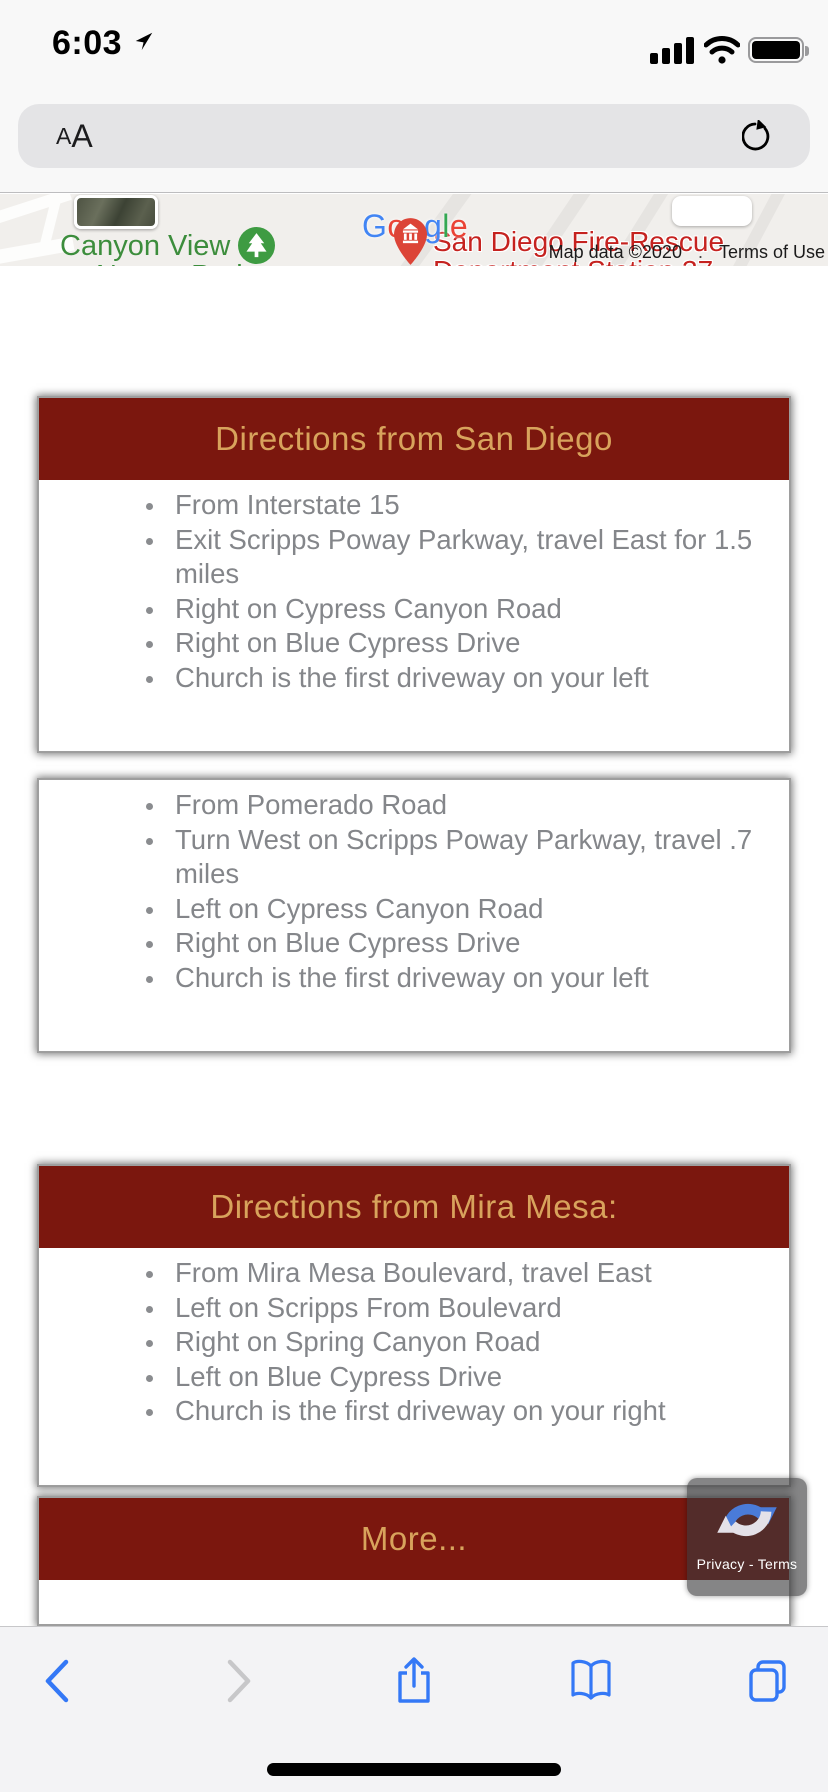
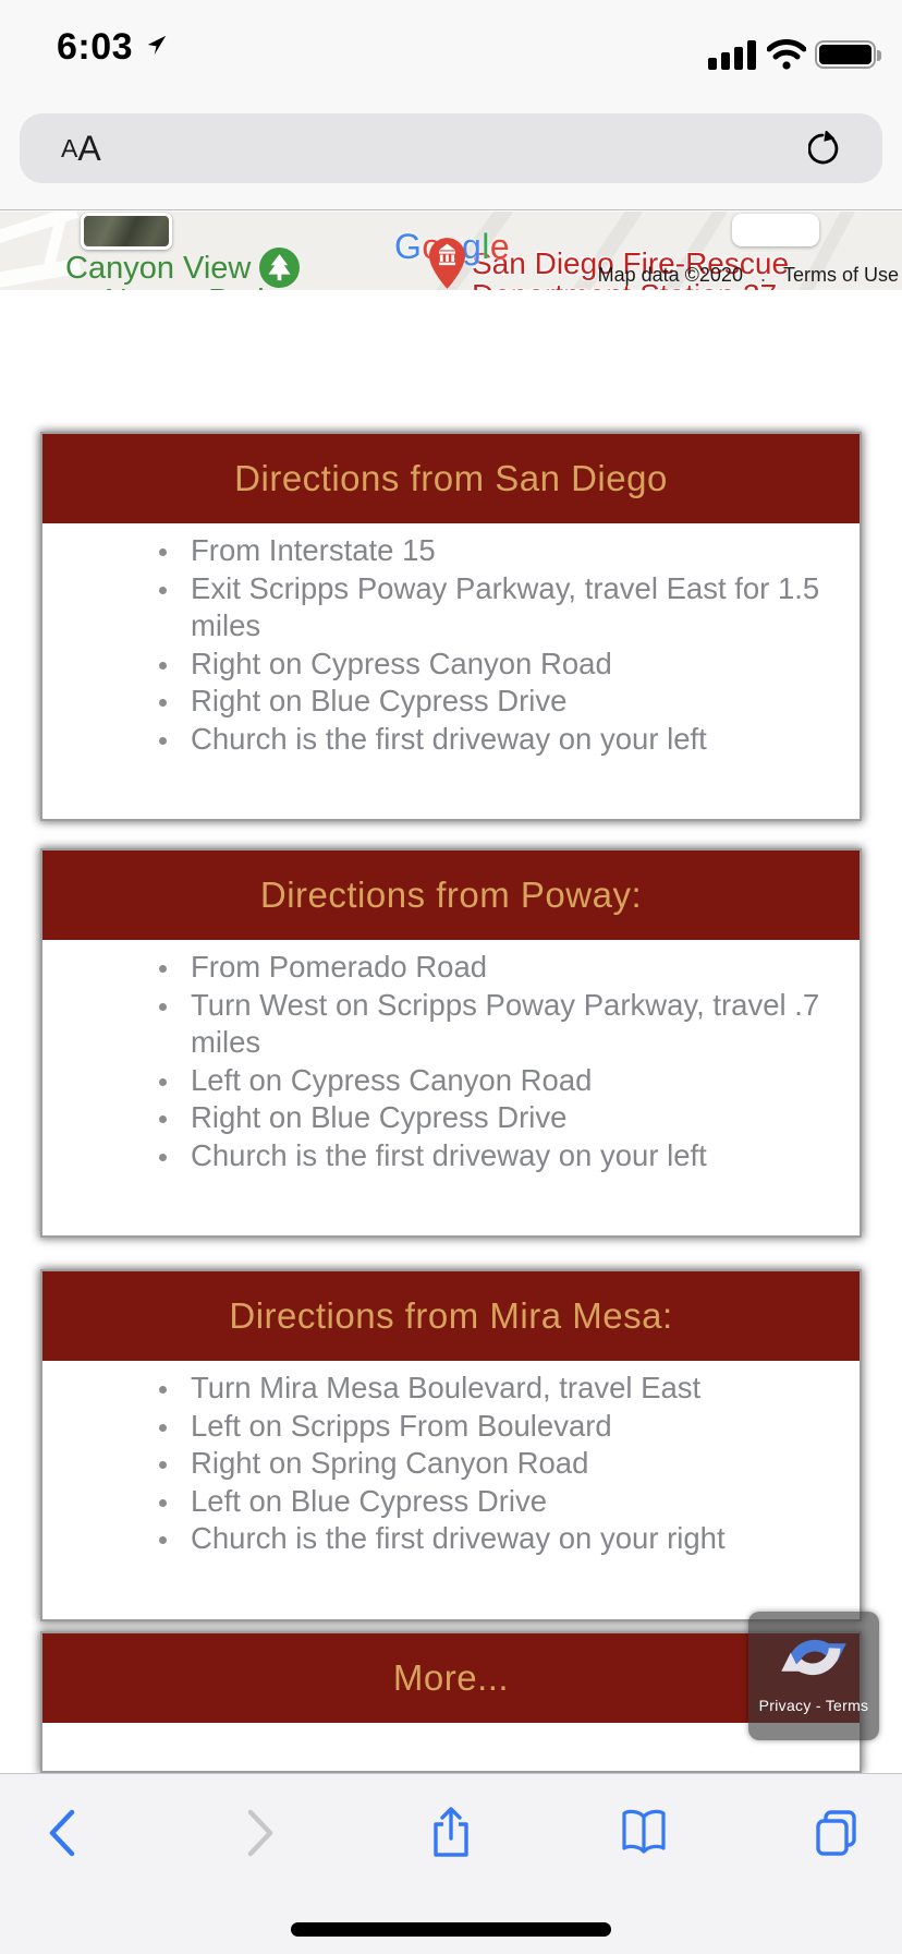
  6:03
  A
  A
  Canyon View
  San Diego Fire-Rescue
  Map data ©2020
  .
  Terms of Use
  Directions from San Diego
  From Interstate 15
  Exit Scripps Poway Parkway, travel East for 1.5 miles
  Right on Cypress Canyon Road
  Right on Blue Cypress Drive
  Church is the first driveway on your left
+ Directions from Poway:
  From Pomerado Road
  Turn West on Scripps Poway Parkway, travel .7 miles
  Left on Cypress Canyon Road
  Right on Blue Cypress Drive
  Church is the first driveway on your left
  Directions from Mira Mesa:
- From Mira Mesa Boulevard, travel East
+ Turn Mira Mesa Boulevard, travel East
  Left on Scripps From Boulevard
  Right on Spring Canyon Road
  Left on Blue Cypress Drive
  Church is the first driveway on your right
  More...
  Privacy - Terms
